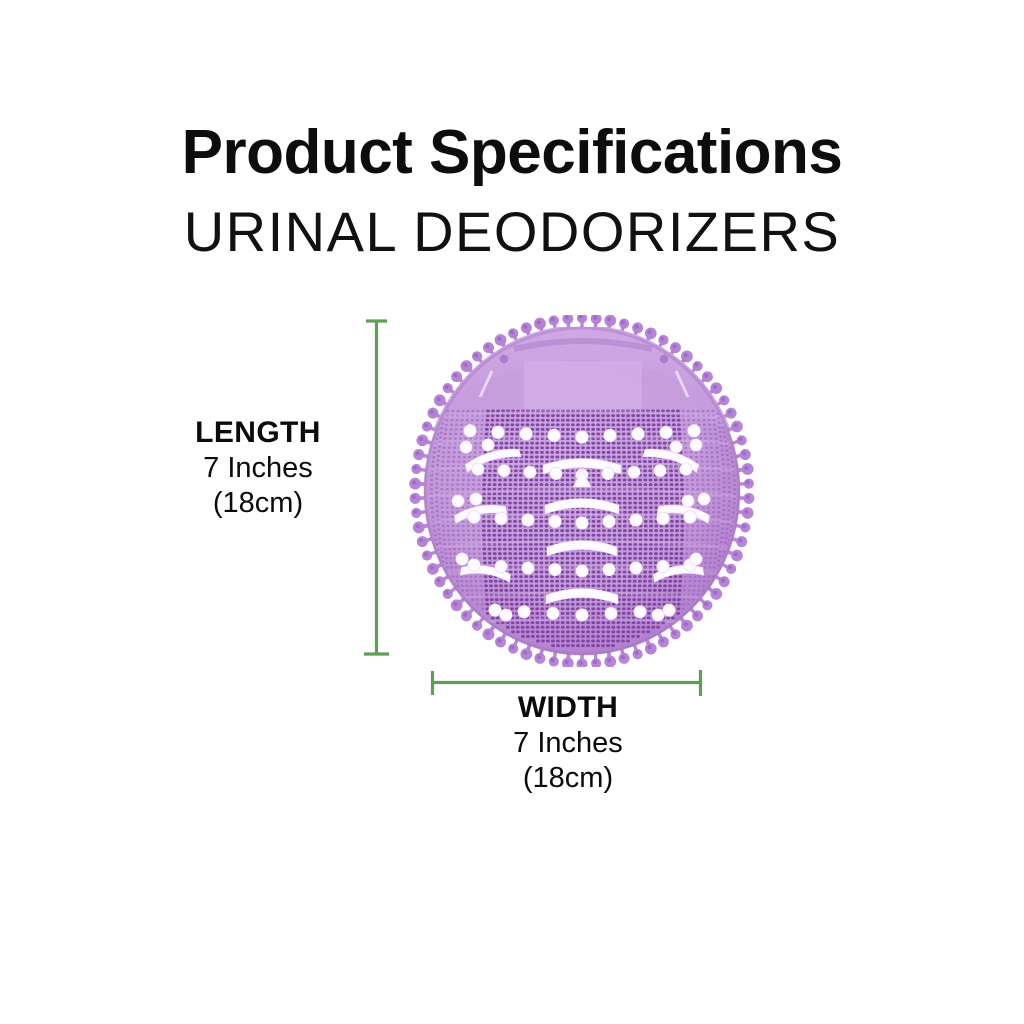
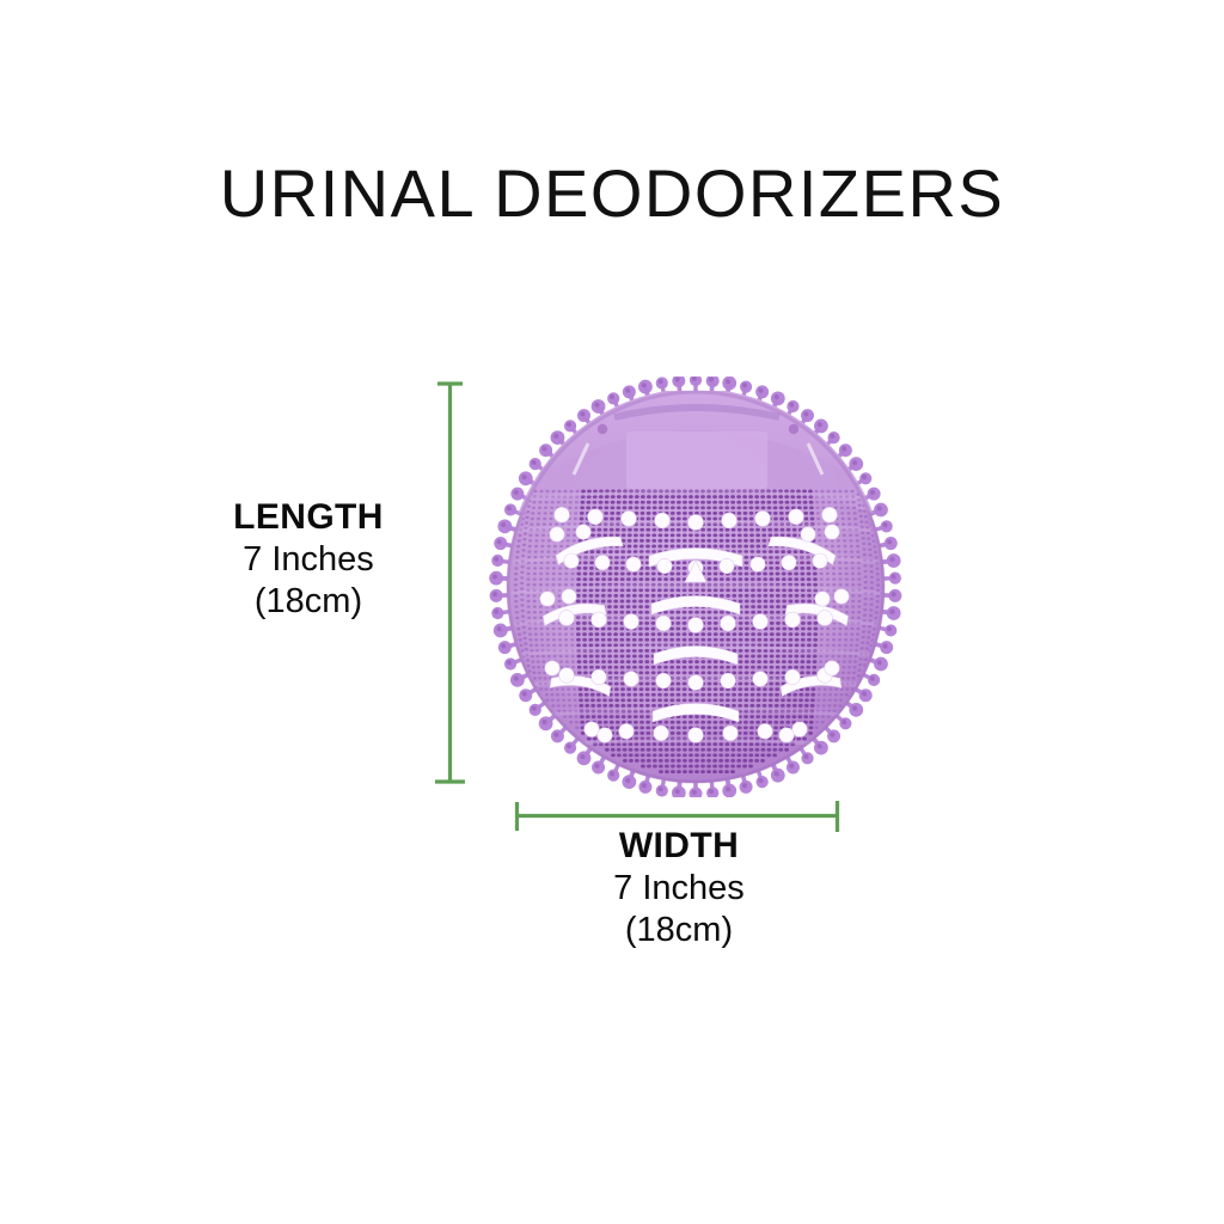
- Product Specifications
  URINAL DEODORIZERS
  LENGTH
  7 Inches
  (18cm)
  WIDTH
  7 Inches
  (18cm)
